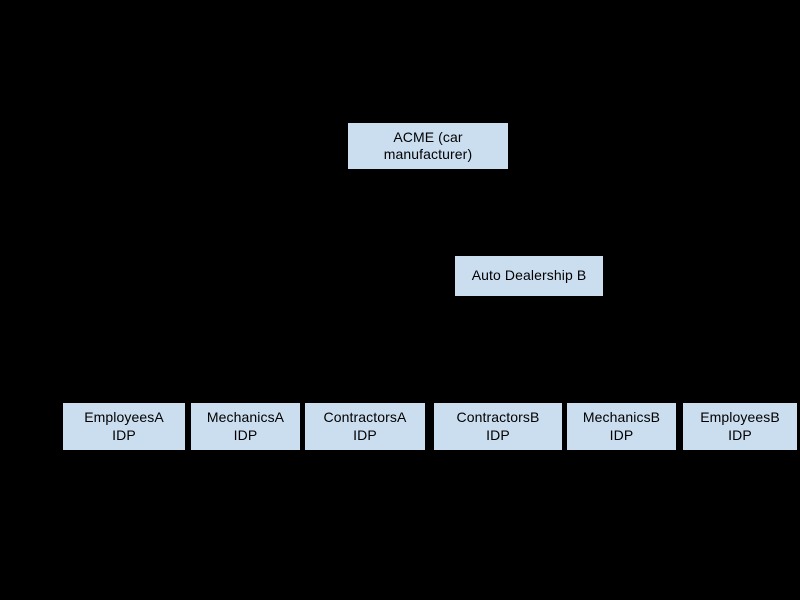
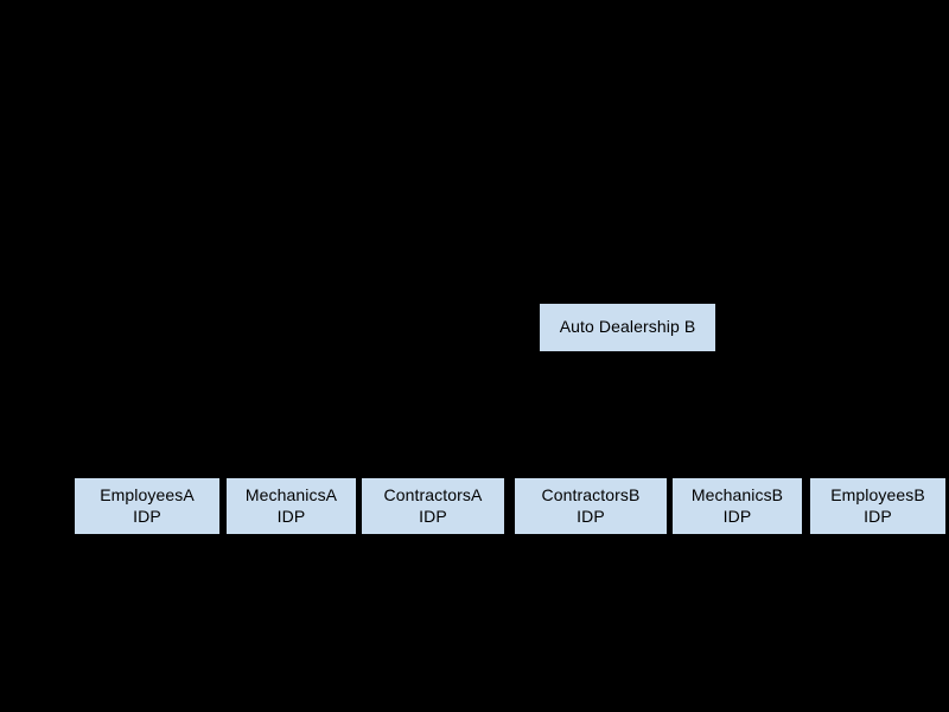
- ACME (car
- manufacturer)
  Auto Dealership B
  EmployeesA
  IDP
  MechanicsA
  IDP
  ContractorsA
  IDP
  ContractorsB
  IDP
  MechanicsB
  IDP
  EmployeesB
  IDP
